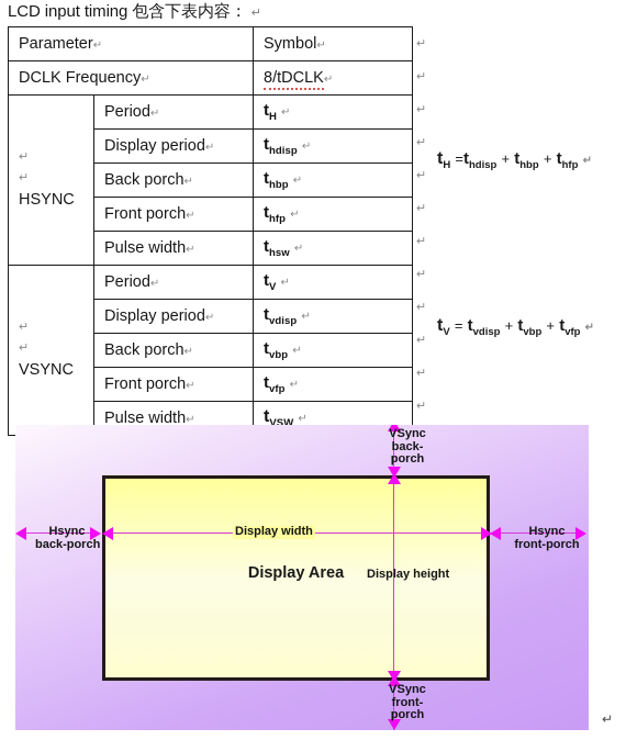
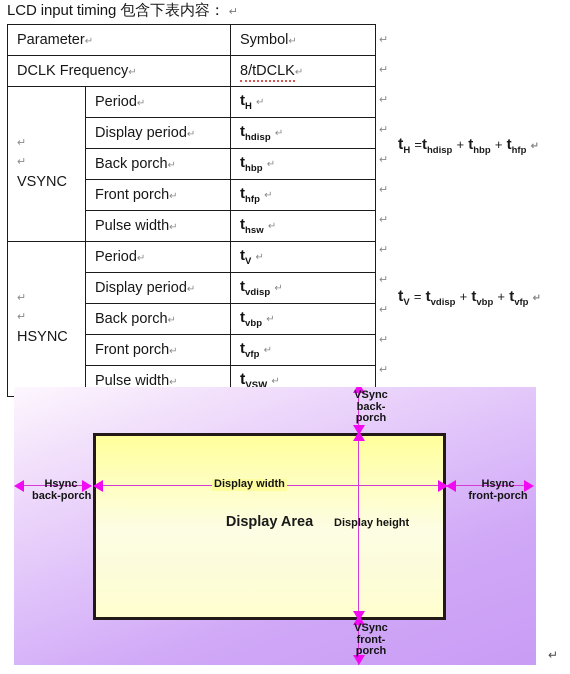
  LCD input timing 包含下表内容： ↵
  Parameter↵	Symbol↵
  DCLK Frequency↵	8/tDCLK↵
- ↵ ↵ HSYNC	Period↵	tH ↵
+ ↵ ↵ VSYNC	Period↵	tH ↵
  Display period↵	thdisp ↵
  Back porch↵	thbp ↵
  Front porch↵	thfp ↵
  Pulse width↵	thsw ↵
- ↵ ↵ VSYNC	Period↵	tV ↵
+ ↵ ↵ HSYNC	Period↵	tV ↵
  Display period↵	tvdisp ↵
  Back porch↵	tvbp ↵
  Front porch↵	tvfp ↵
  Pulse width↵	tVSW ↵
  ↵
  ↵
  ↵
  ↵
  ↵
  ↵
  ↵
  ↵
  ↵
  ↵
  ↵
  ↵
  tH =thdisp + thbp + thfp ↵
  tV = tvdisp + tvbp + tvfp ↵
  Display Area
  Display width
  Display height
  Hsync
  back-porch
  Hsync
  front-porch
  VSync
  back-
  porch
  VSync
  front-
  porch
  ↵
